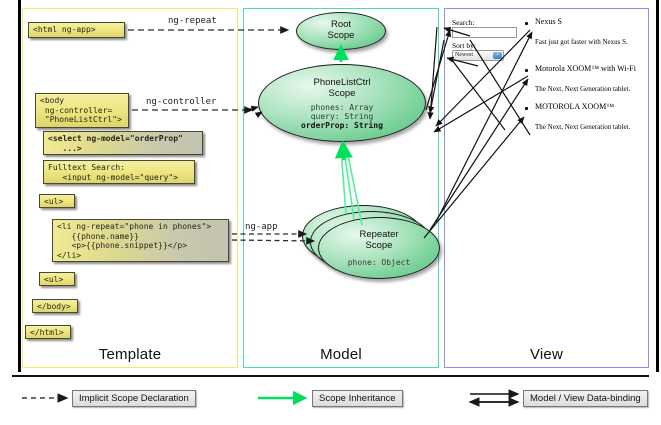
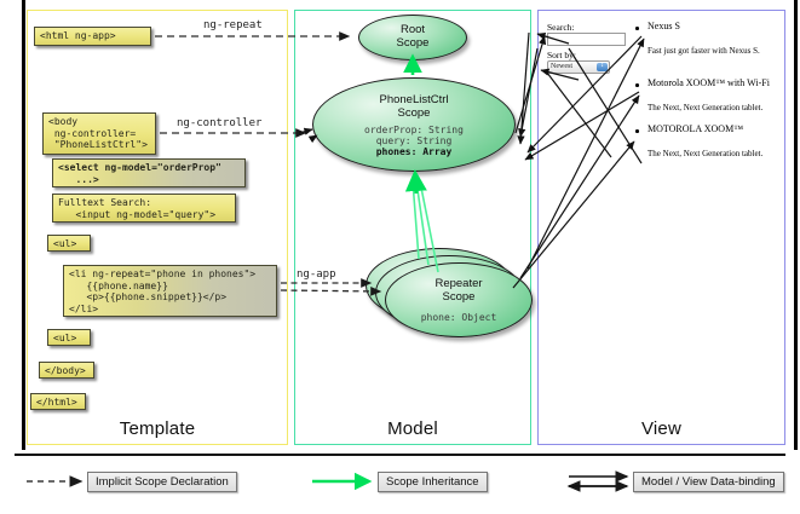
  Template
  Model
  View
  <html ng-app>
  <body
  ng-controller=
  "PhoneListCtrl">
  <select ng-model="orderProp"
  ...>
  Fulltext Search:
  <input ng-model="query">
  <ul>
  <li ng-repeat="phone in phones">
  {{phone.name}}
  <p>{{phone.snippet}}</p>
  </li>
  <ul>
  </body>
  </html>
  Root
  Scope
  PhoneListCtrl
  Scope
- phones: Array
+ orderProp: String
  query: String
- orderProp: String
+ phones: Array
  Repeater
  Scope
  phone: Object
  Search:
  Sort by:
  Nexus S
  Fast just got faster with Nexus S.
  Motorola XOOM™ with Wi-Fi
  The Next, Next Generation tablet.
  MOTOROLA XOOM™
  The Next, Next Generation tablet.
  ng-repeat
  ng-controller
  ng-app
  Implicit Scope Declaration
  Scope Inheritance
  Model / View Data-binding
